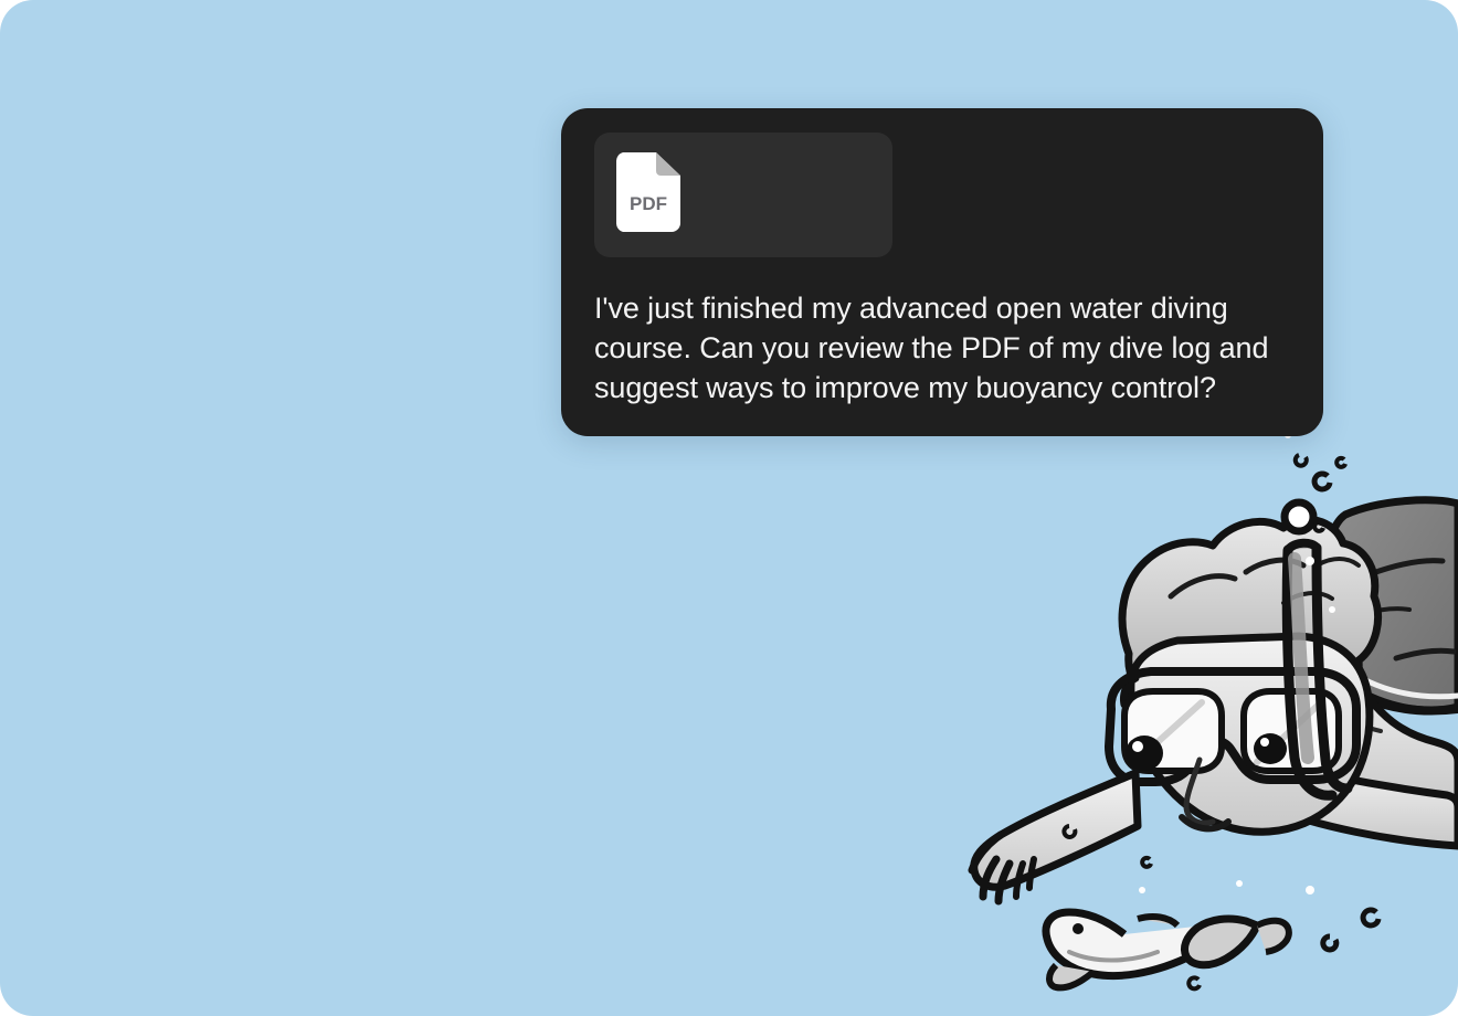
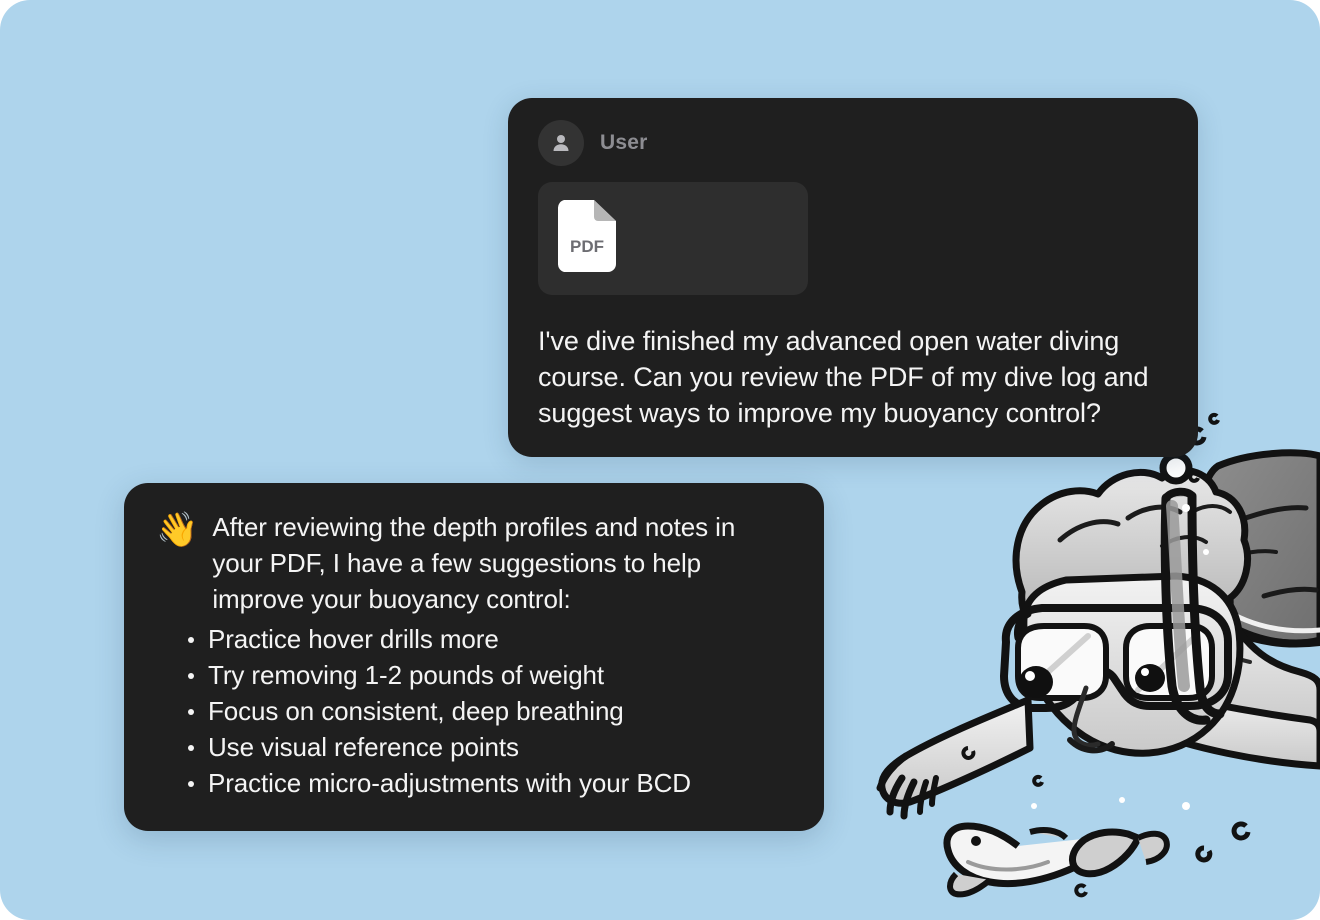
+ User
  PDF
- I've just finished my advanced open water diving course. Can you review the PDF of my dive log and suggest ways to improve my buoyancy control?
+ I've dive finished my advanced open water diving course. Can you review the PDF of my dive log and suggest ways to improve my buoyancy control?
+ 👋
+ After reviewing the depth profiles and notes in your PDF, I have a few suggestions to help improve your buoyancy control:
+ Practice hover drills more
+ Try removing 1-2 pounds of weight
+ Focus on consistent, deep breathing
+ Use visual reference points
+ Practice micro-adjustments with your BCD
